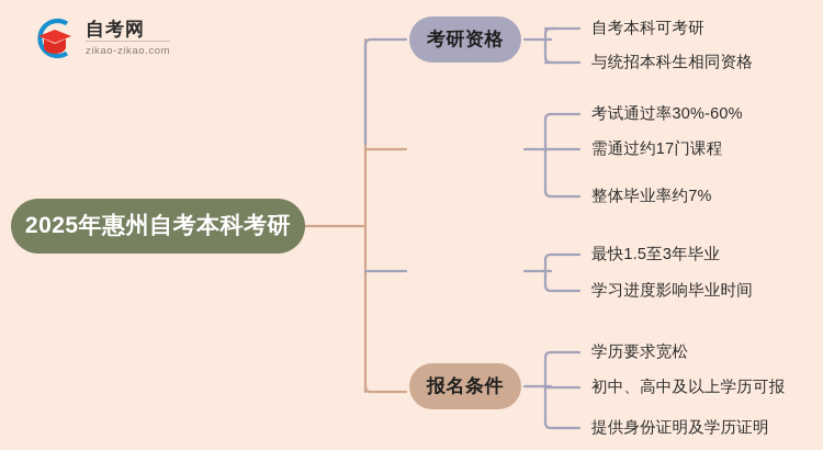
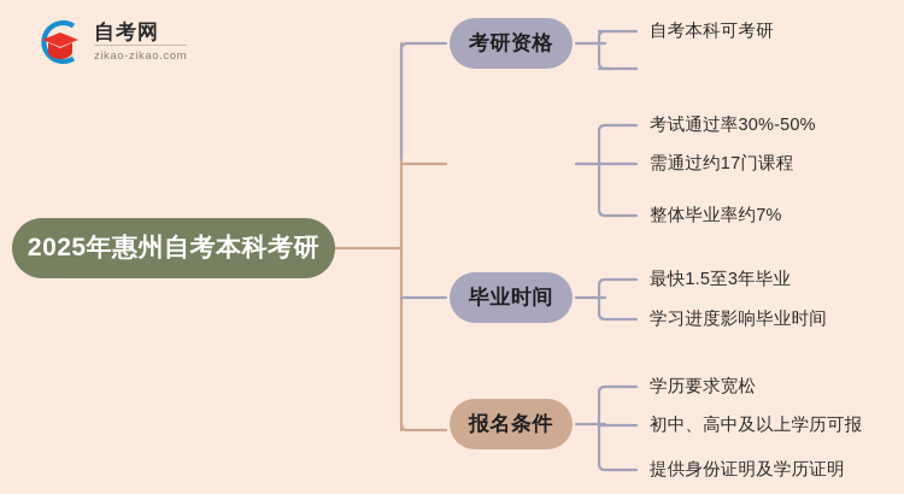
  自考网
  zikao-zikao.com
  2025年惠州自考本科考研
  考研资格
+ 毕业时间
  报名条件
  自考本科可考研
- 与统招本科生相同资格
- 考试通过率30%-60%
+ 考试通过率30%-50%
  需通过约17门课程
  整体毕业率约7%
  最快1.5至3年毕业
  学习进度影响毕业时间
  学历要求宽松
  初中、高中及以上学历可报
  提供身份证明及学历证明
